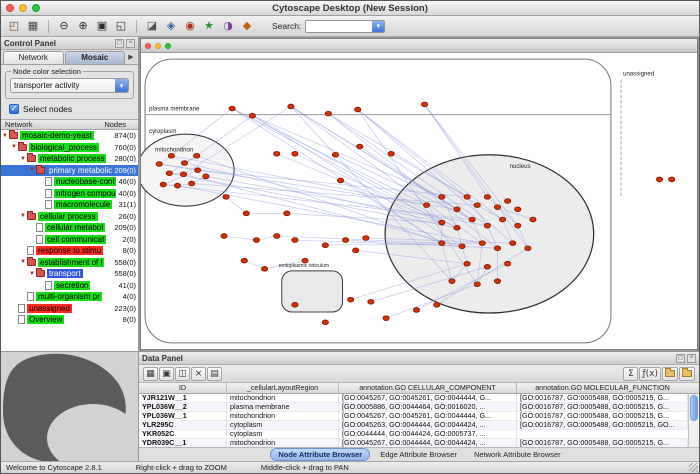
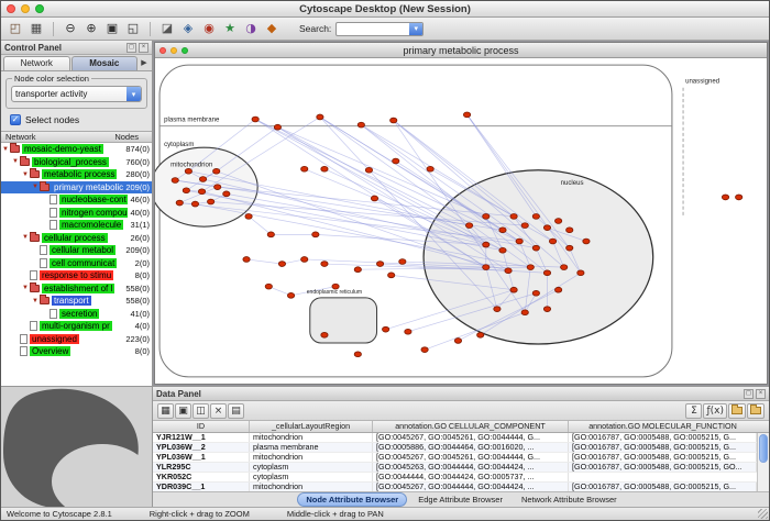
  Cytoscape Desktop (New Session)
  ◰
  ▦
  ⊖
  ⊕
  ▣
  ◱
  ◪
  ◈
  ◉
  ★
  ◑
  ◆
  Search:
  Control Panel
  Network
  Mosaic
  Node color selection
  transporter activity
  ✓
  Select nodes
  Network
  Nodes
  mosaic-demo-yeast
  874(0)
  biological_process
  760(0)
  metabolic process
  280(0)
  primary metabolic
  209(0)
  nucleobase-cont
  46(0)
  nitrogen compou
  40(0)
  macromolecule
  31(1)
  cellular process
  26(0)
  cellular metabol
  209(0)
  cell communicat
  2(0)
  response to stimu
  8(0)
  establishment of l
  558(0)
  transport
  558(0)
  secretion
  41(0)
  multi-organism pr
  4(0)
  unassigned
  223(0)
  Overview
  8(0)
+ primary metabolic process
  Data Panel
  ▦
  ▣
  ◫
  ×
  ▤
  Σ
  ƒ(x)
  ID
  _cellularLayoutRegion
  annotation.GO CELLULAR_COMPONENT
  annotation.GO MOLECULAR_FUNCTION
  YJR121W__1
  mitochondrion
  [GO:0045267, GO:0045261, GO:0044444, G...
  [GO:0016787, GO:0005488, GO:0005215, G...
  YPL036W__2
  plasma membrane
  [GO:0005886, GO:0044464, GO:0016020, ...
  [GO:0016787, GO:0005488, GO:0005215, G...
  YPL036W__1
  mitochondrion
  [GO:0045267, GO:0045261, GO:0044444, G...
  [GO:0016787, GO:0005488, GO:0005215, G...
  YLR295C
  cytoplasm
  [GO:0045263, GO:0044444, GO:0044424, ...
  [GO:0016787, GO:0005488, GO:0005215, GO...
  YKR052C
  cytoplasm
  [GO:0044444, GO:0044424, GO:0005737, ...
  YDR039C__1
  mitochondrion
  [GO:0045267, GO:0044444, GO:0044424, ...
  [GO:0016787, GO:0005488, GO:0005215, G...
  Node Attribute Browser
  Edge Attribute Browser
  Network Attribute Browser
  Welcome to Cytoscape 2.8.1
  Right-click + drag to ZOOM
  Middle-click + drag to PAN
